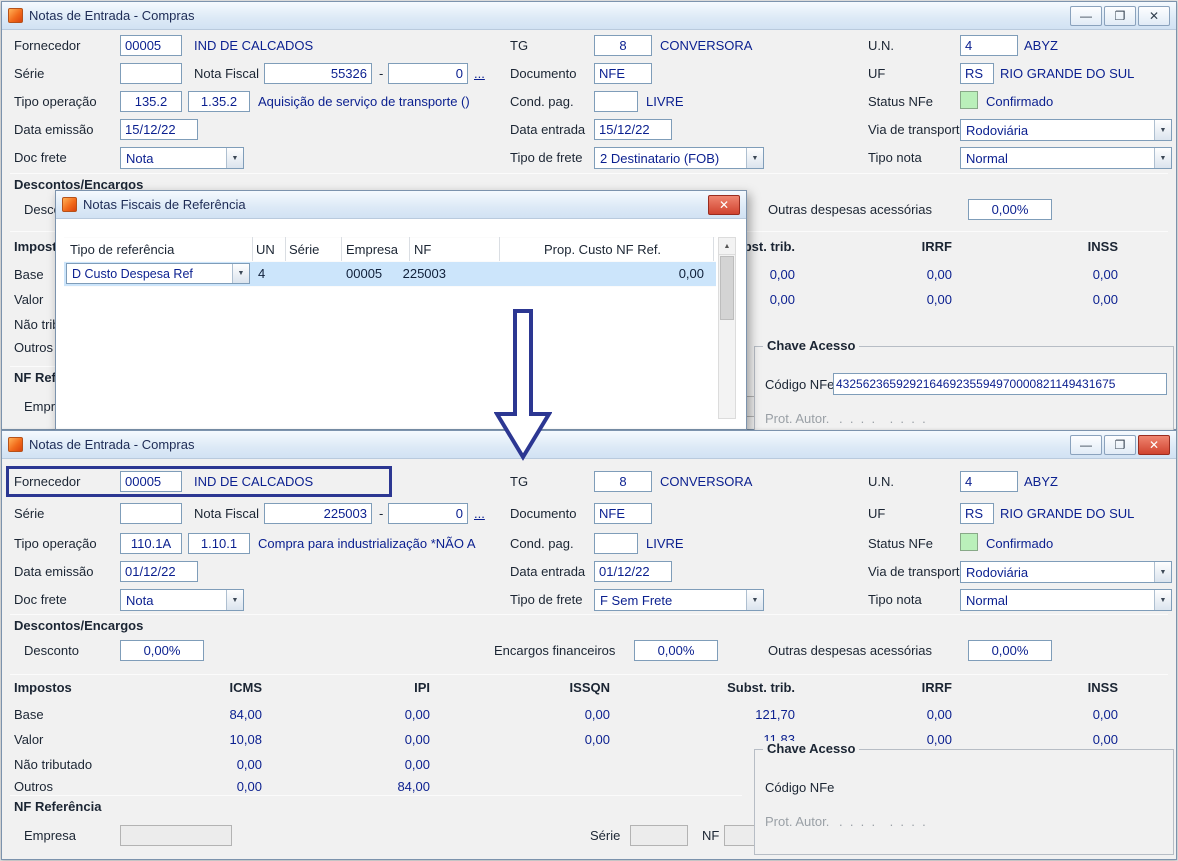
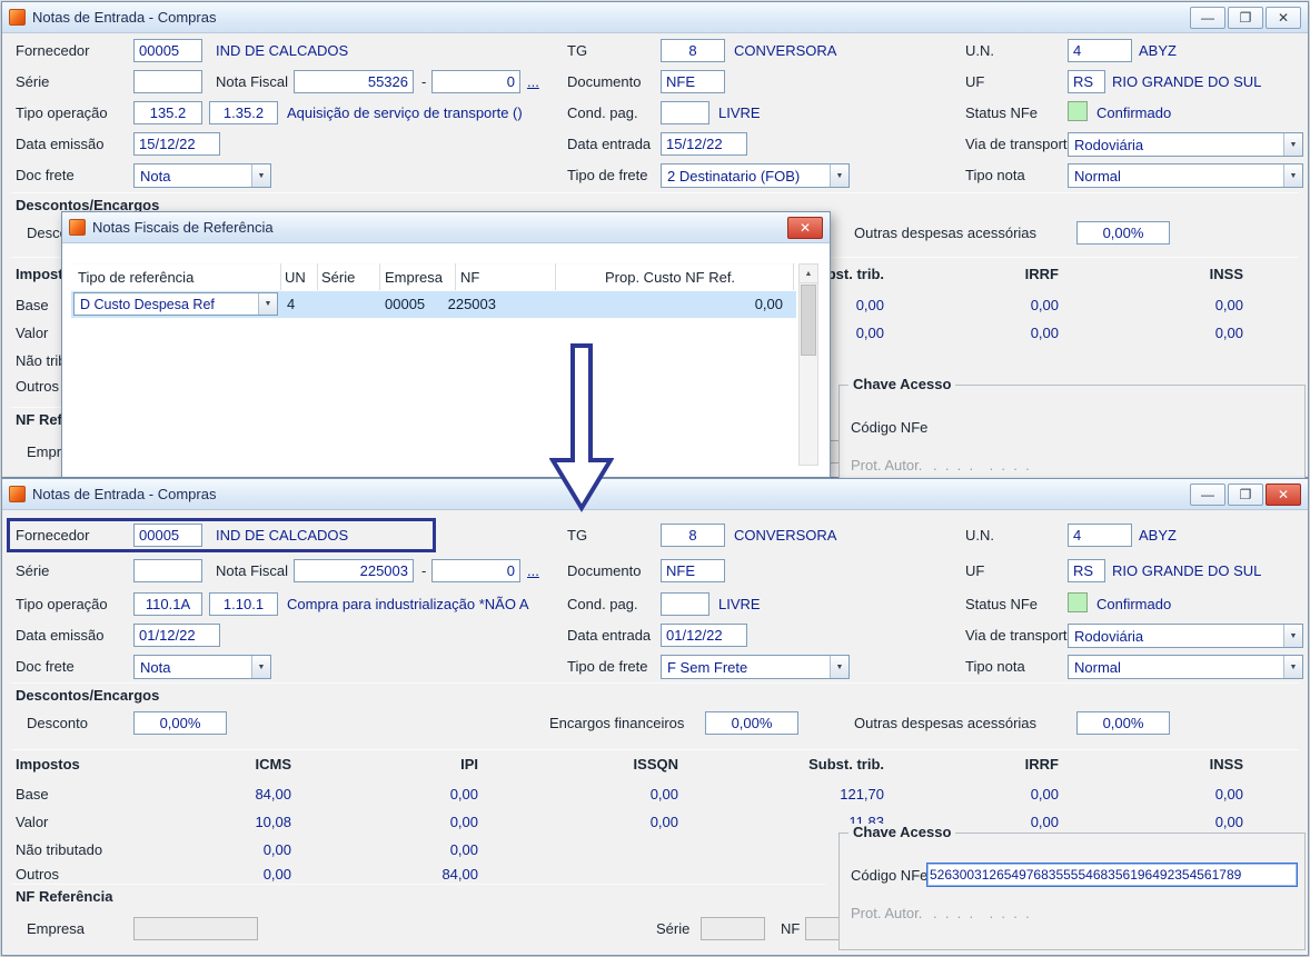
  Notas de Entrada - Compras
  —
  ❐
  ✕
  Fornecedor
  00005
  IND DE CALCADOS
  TG
  8
  CONVERSORA
  U.N.
  4
  ABYZ
  Série
  Nota Fiscal
  55326
  -
  0
  ...
  Documento
  NFE
  UF
  RS
  RIO GRANDE DO SUL
  Tipo operação
  135.2
  1.35.2
  Aquisição de serviço de transporte ()
  Cond. pag.
  LIVRE
  Status NFe
  Confirmado
  Data emissão
  15/12/22
  Data entrada
  15/12/22
  Via de transport
  Rodoviária
  Doc frete
  Nota
  Tipo de frete
  2 Destinatario (FOB)
  Tipo nota
  Normal
  Descontos/Encargos
  Outras despesas acessórias
  0,00%
  bst. trib.
  IRRF
  INSS
  Base
  0,00
  0,00
  0,00
  Valor
  0,00
  0,00
  0,00
  Outros
  Chave Acesso
  Código NFe
- 432562365929216469235594970000821149431675
  Prot. Autor.
  . . . . . . . .
  Notas Fiscais de Referência
  ✕
  Tipo de referência
  UN
  Série
  Empresa
  NF
  Prop. Custo NF Ref.
  D Custo Despesa Ref
  4
  00005
  225003
  0,00
  Notas de Entrada - Compras
  —
  ❐
  ✕
  Fornecedor
  00005
  IND DE CALCADOS
  TG
  8
  CONVERSORA
  U.N.
  4
  ABYZ
  Série
  Nota Fiscal
  225003
  -
  0
  ...
  Documento
  NFE
  UF
  RS
  RIO GRANDE DO SUL
  Tipo operação
  110.1A
  1.10.1
  Compra para industrialização *NÃO A
  Cond. pag.
  LIVRE
  Status NFe
  Confirmado
  Data emissão
  01/12/22
  Data entrada
  01/12/22
  Via de transport
  Rodoviária
  Doc frete
  Nota
  Tipo de frete
  F Sem Frete
  Tipo nota
  Normal
  Descontos/Encargos
  Desconto
  0,00%
  Encargos financeiros
  0,00%
  Outras despesas acessórias
  0,00%
  Impostos
  ICMS
  IPI
  ISSQN
  Subst. trib.
  IRRF
  INSS
  Base
  84,00
  0,00
  0,00
  121,70
  0,00
  0,00
  Valor
  10,08
  0,00
  0,00
  11,83
  0,00
  0,00
  Não tributado
  0,00
  0,00
  Outros
  0,00
  84,00
  NF Referência
  Empresa
  Série
  NF
  Chave Acesso
  Código NFe
+ 526300312654976835555468356196492354561789
  Prot. Autor.
  . . . . . . . .
